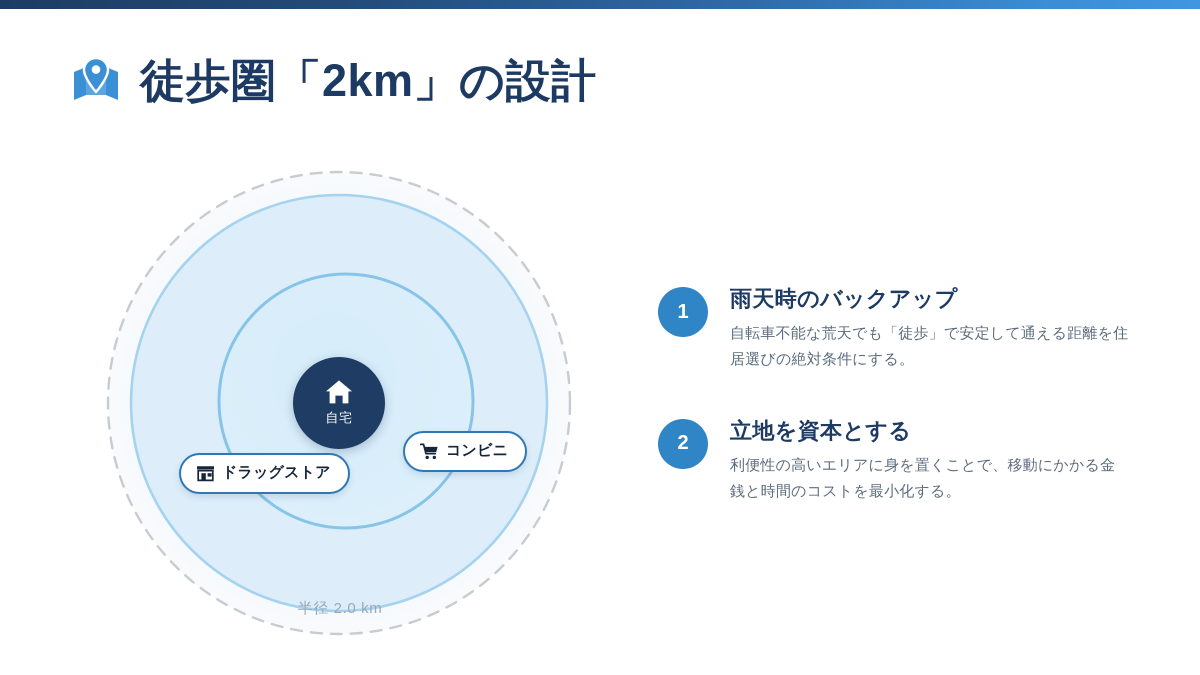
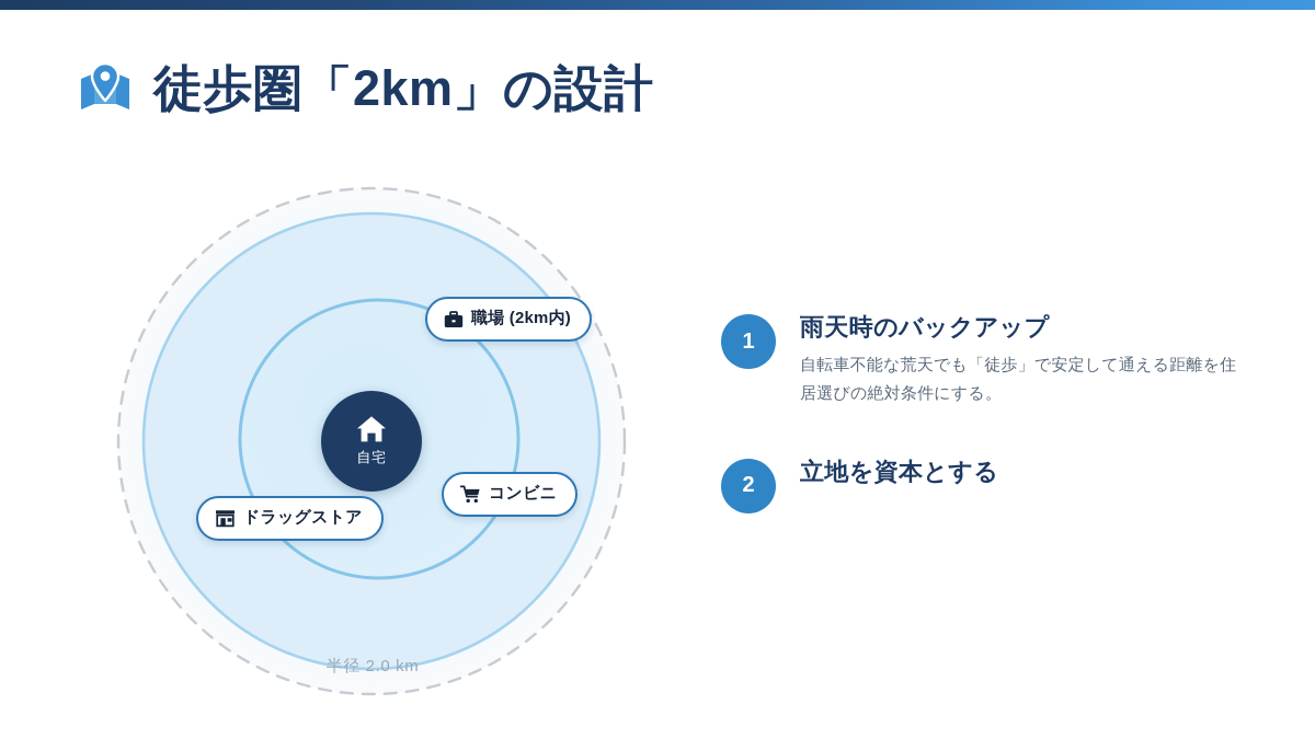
  徒歩圏「2km」の設計
  自宅
+ 職場 (2km内)
  コンビニ
  ドラッグストア
  半径 2.0 km
  1
  雨天時のバックアップ
  自転車不能な荒天でも「徒歩」で安定して通える距離を住居選びの絶対条件にする。
  2
  立地を資本とする
- 利便性の高いエリアに身を置くことで、移動にかかる金銭と時間のコストを最小化する。
